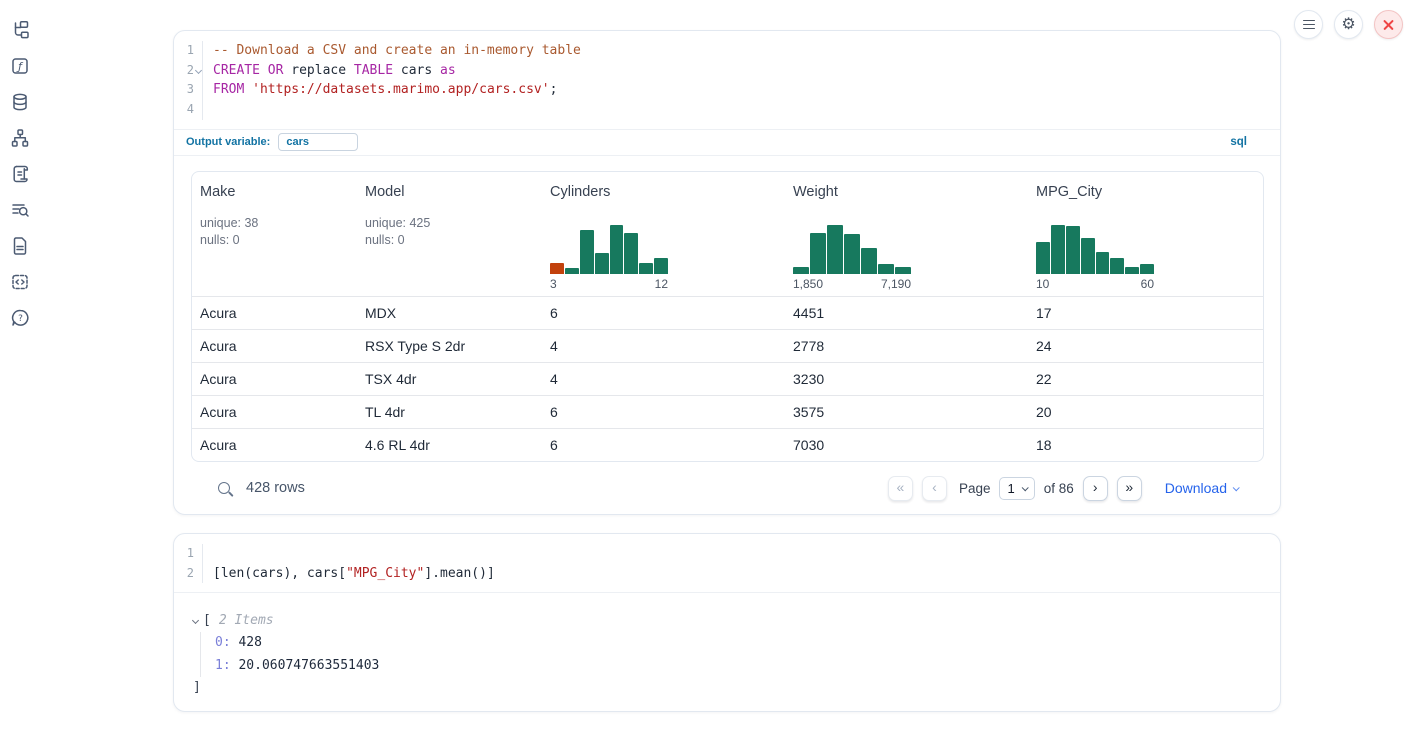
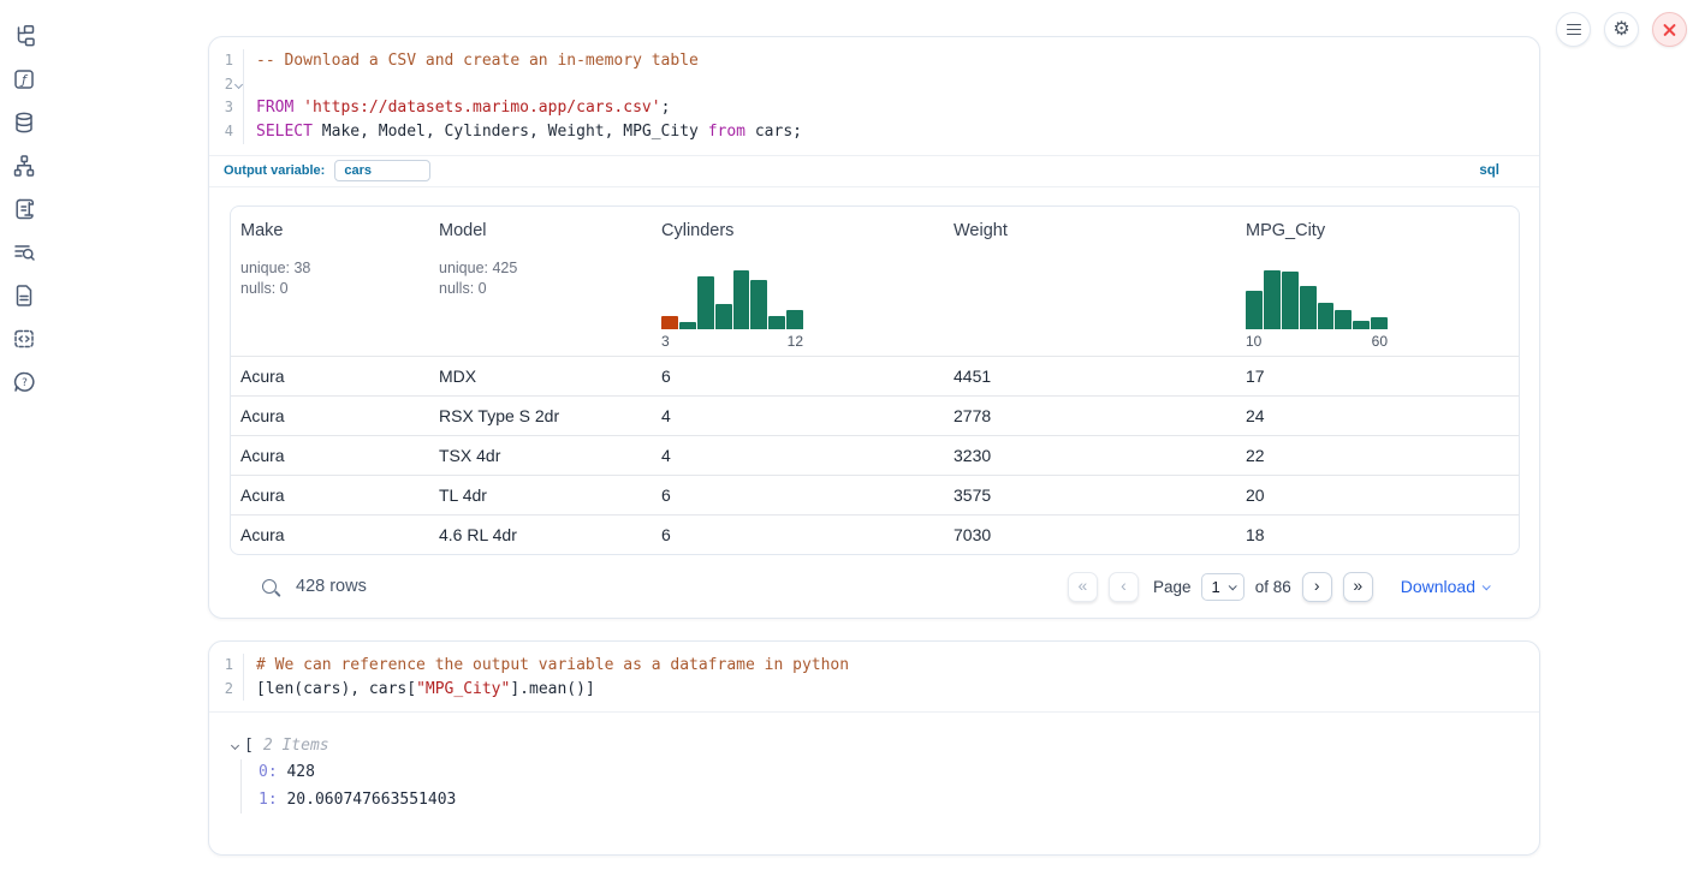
  ƒ
  ?
  ⚙
  1
  -- Download a CSV and create an in-memory table
  2
- CREATE OR replace TABLE cars as
  3
  FROM 'https://datasets.marimo.app/cars.csv';
  4
+ SELECT Make, Model, Cylinders, Weight, MPG_City from cars;
  Output variable:
  cars
  sql
  Make
  unique: 38
  nulls: 0
  Model
  unique: 425
  nulls: 0
  Cylinders
  3
  12
  Weight
- 1,850
- 7,190
  MPG_City
  10
  60
  Acura
  MDX
  6
  4451
  17
  Acura
  RSX Type S 2dr
  4
  2778
  24
  Acura
  TSX 4dr
  4
  3230
  22
  Acura
  TL 4dr
  6
  3575
  20
  Acura
  4.6 RL 4dr
  6
  7030
  18
  428 rows
  «
  ‹
  Page
  1
  of 86
  ›
  »
  Download
  1
+ # We can reference the output variable as a dataframe in python
  2
  [len(cars), cars["MPG_City"].mean()]
  [
  2 Items
  0: 428
  1: 20.060747663551403
- ]
